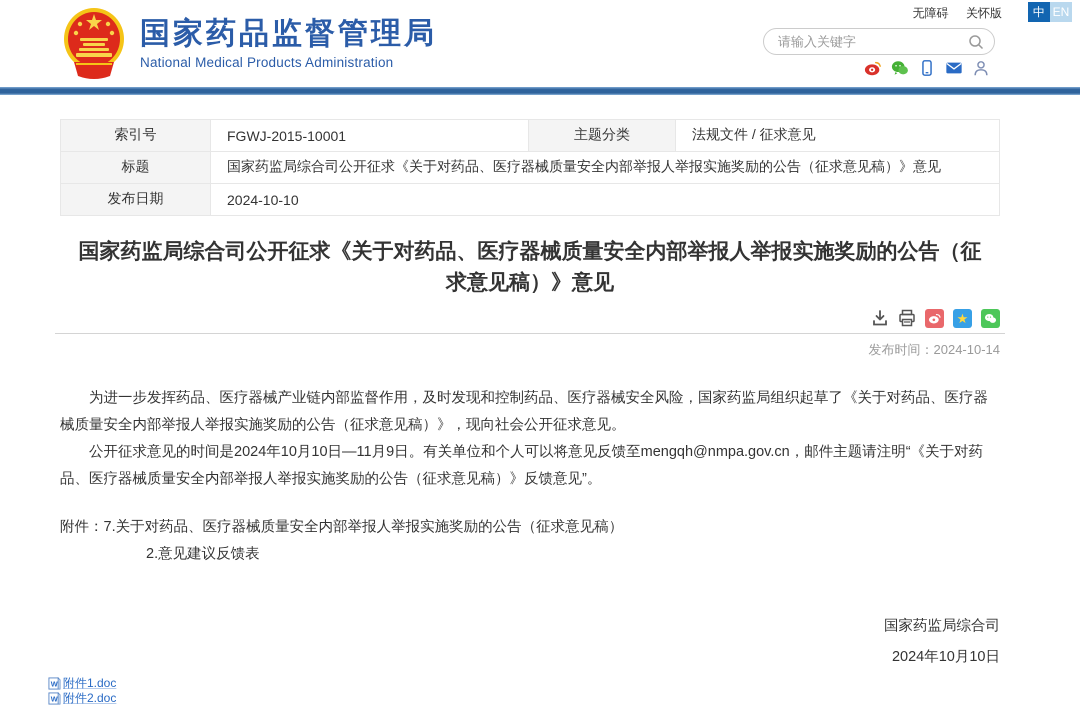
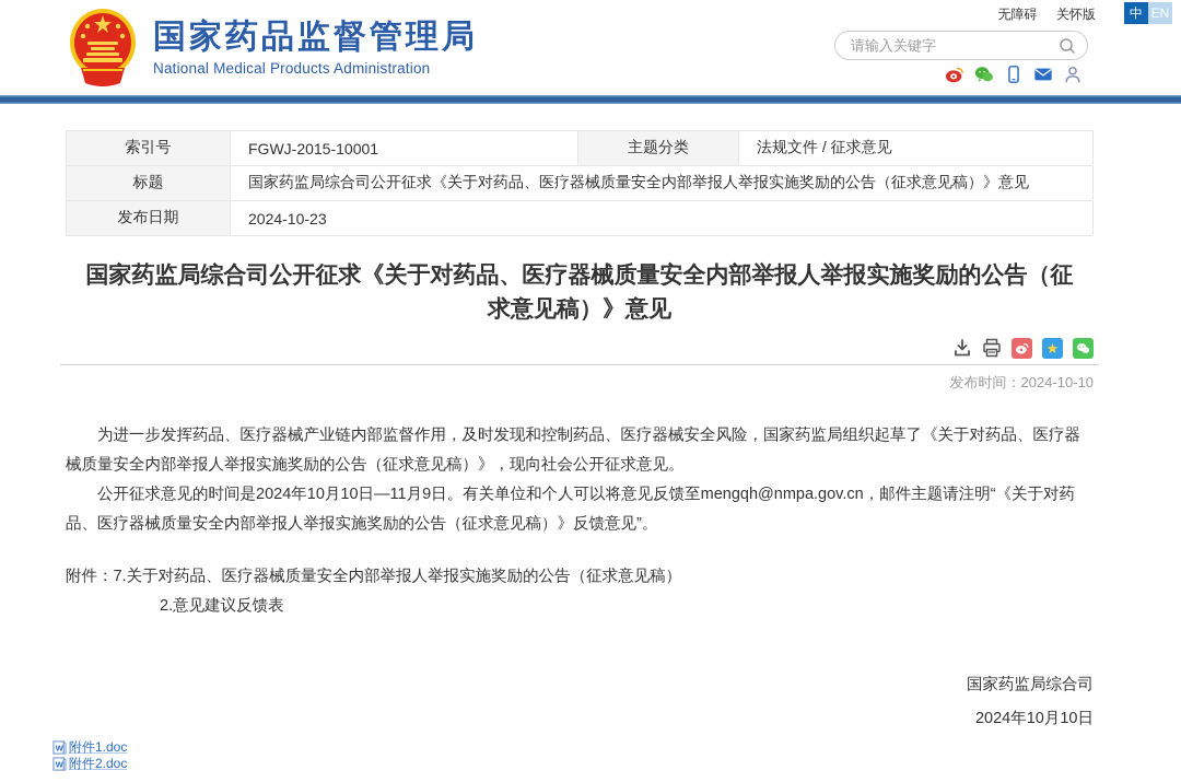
  国家药品监督管理局
  National Medical Products Administration
  无障碍 关怀版
  中
  EN
  请输入关键字
  索引号	FGWJ-2015-10001	主题分类	法规文件 / 征求意见
  标题	国家药监局综合司公开征求《关于对药品、医疗器械质量安全内部举报人举报实施奖励的公告（征求意见稿）》意见
- 发布日期	2024-10-10
+ 发布日期	2024-10-23
  国家药监局综合司公开征求《关于对药品、医疗器械质量安全内部举报人举报实施奖励的公告（征求意见稿）》意见
  ★
- 发布时间：2024-10-14
+ 发布时间：2024-10-10
  为进一步发挥药品、医疗器械产业链内部监督作用，及时发现和控制药品、医疗器械安全风险，国家药监局组织起草了《关于对药品、医疗器械质量安全内部举报人举报实施奖励的公告（征求意见稿）》，现向社会公开征求意见。
  公开征求意见的时间是2024年10月10日—11月9日。有关单位和个人可以将意见反馈至mengqh@nmpa.gov.cn，邮件主题请注明“《关于对药品、医疗器械质量安全内部举报人举报实施奖励的公告（征求意见稿）》反馈意见”。
  附件：
  7.关于对药品、医疗器械质量安全内部举报人举报实施奖励的公告（征求意见稿）
  2.意见建议反馈表
  国家药监局综合司
  2024年10月10日
  W
  附件1.doc
  W
  附件2.doc
